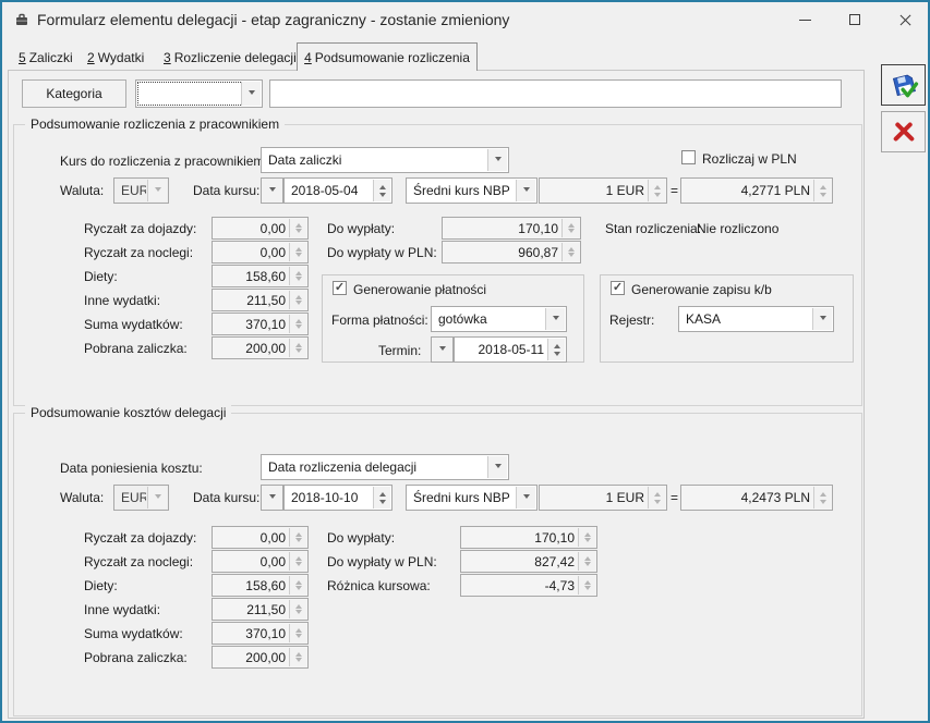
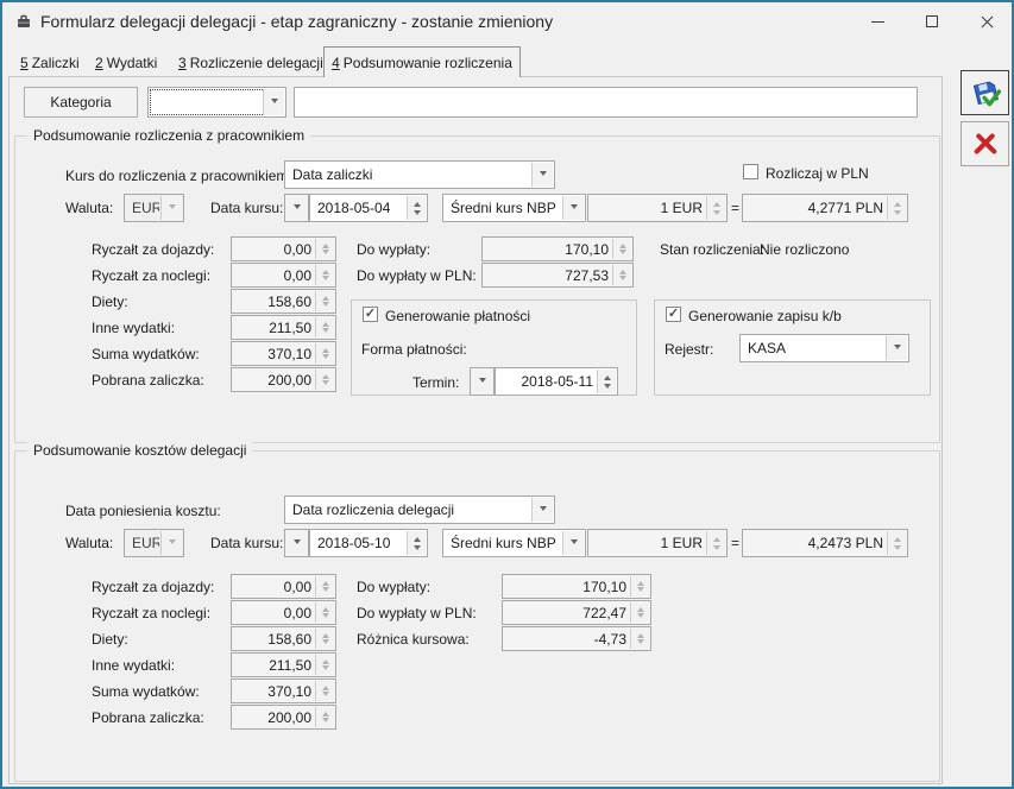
- Formularz elementu delegacji - etap zagraniczny - zostanie zmieniony
+ Formularz delegacji delegacji - etap zagraniczny - zostanie zmieniony
  5 Zaliczki
  2 Wydatki
  3 Rozliczenie delegacji
  4
  Podsumowanie rozliczenia
  Kategoria
  Podsumowanie rozliczenia z pracownikiem
  Kurs do rozliczenia z pracownikiem
  Data zaliczki
  Rozliczaj w PLN
  Waluta:
  EUR
  Data kursu:
  2018-05-04
  Średni kurs NBP
  1 EUR
  =
  4,2771 PLN
  Ryczałt za dojazdy:
  0,00
  Ryczałt za noclegi:
  0,00
  Diety:
  158,60
  Inne wydatki:
  211,50
  Suma wydatków:
  370,10
  Pobrana zaliczka:
  200,00
  Do wypłaty:
  170,10
  Do wypłaty w PLN:
- 960,87
+ 727,53
  Stan rozliczenia:
  Nie rozliczono
  ✓
  Generowanie płatności
  Forma płatności:
- gotówka
  Termin:
  2018-05-11
  ✓
  Generowanie zapisu k/b
  Rejestr:
  KASA
  Podsumowanie kosztów delegacji
  Data poniesienia kosztu:
  Data rozliczenia delegacji
  Waluta:
  EUR
  Data kursu:
- 2018-10-10
+ 2018-05-10
  Średni kurs NBP
  1 EUR
  =
  4,2473 PLN
  Ryczałt za dojazdy:
  0,00
  Ryczałt za noclegi:
  0,00
  Diety:
  158,60
  Inne wydatki:
  211,50
  Suma wydatków:
  370,10
  Pobrana zaliczka:
  200,00
  Do wypłaty:
  170,10
  Do wypłaty w PLN:
- 827,42
+ 722,47
  Różnica kursowa:
  -4,73
